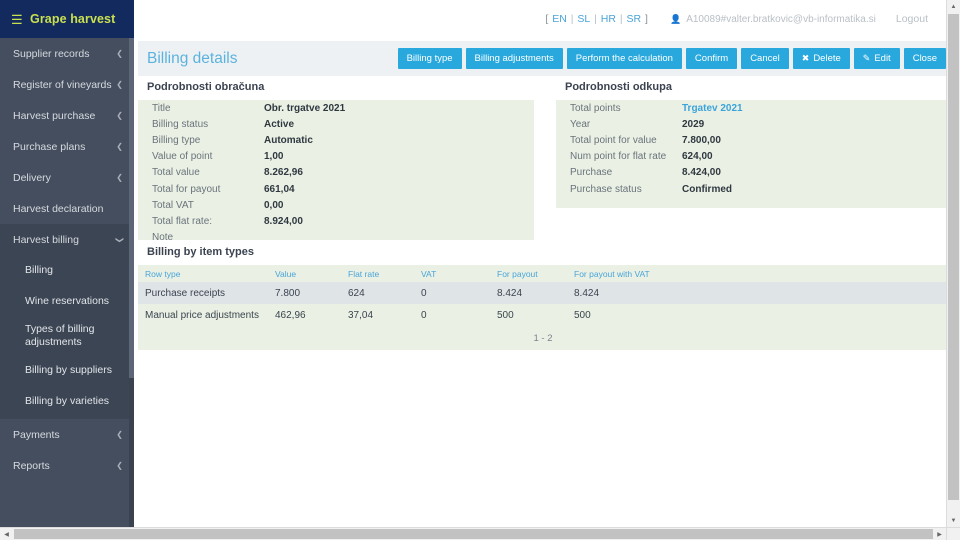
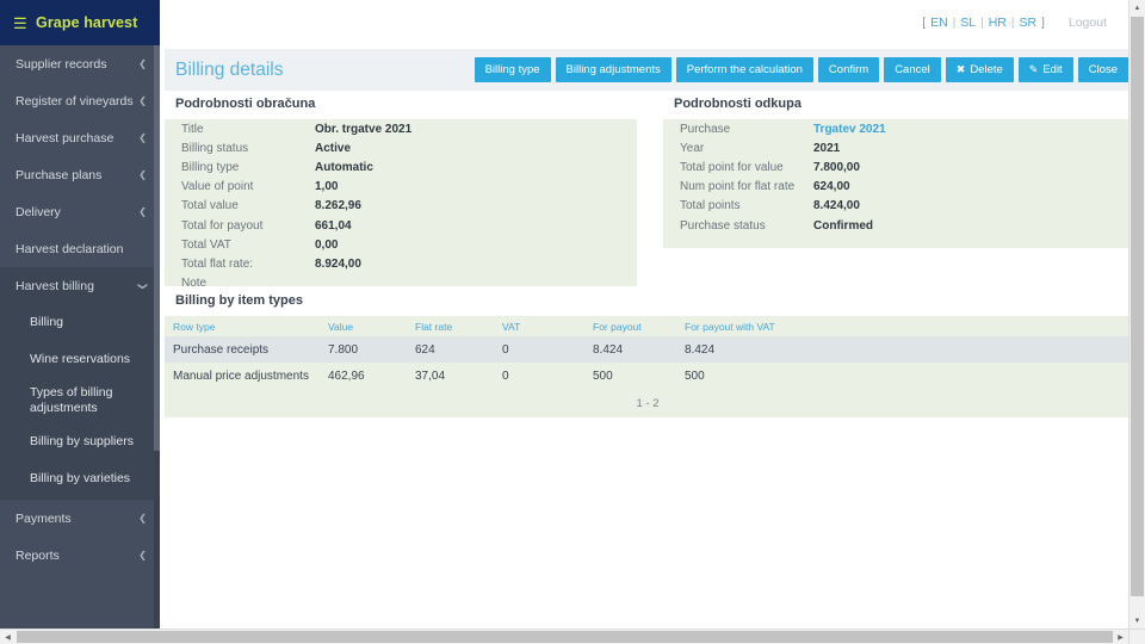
  ☰
  Grape harvest
  Supplier records
  ❮
  Register of vineyards
  ❮
  Harvest purchase
  ❮
  Purchase plans
  ❮
  Delivery
  ❮
  Harvest declaration
  Harvest billing
  Billing
  Wine reservations
  Types of billing adjustments
  Billing by suppliers
  Billing by varieties
  Payments
  ❮
  Reports
  ❮
  [ EN | SL | HR | SR ]
- 👤
- A10089#valter.bratkovic@vb-informatika.si
  Logout
  Billing details
  Billing type
  Billing adjustments
  Perform the calculation
  Confirm
  Cancel
  ✖
  Delete
  ✎
  Edit
  Close
  Podrobnosti obračuna
  Title
  Obr. trgatve 2021
  Billing status
  Active
  Billing type
  Automatic
  Value of point
  1,00
  Total value
  8.262,96
  Total for payout
  661,04
  Total VAT
  0,00
  Total flat rate:
  8.924,00
  Note
  Podrobnosti odkupa
- Total points
+ Purchase
  Trgatev 2021
  Year
- 2029
+ 2021
  Total point for value
  7.800,00
  Num point for flat rate
  624,00
- Purchase
+ Total points
  8.424,00
  Purchase status
  Confirmed
  Billing by item types
  Row type	Value	Flat rate	VAT	For payout	For payout with VAT
  Purchase receipts	7.800	624	0	8.424	8.424
  Manual price adjustments	462,96	37,04	0	500	500
  1 - 2
